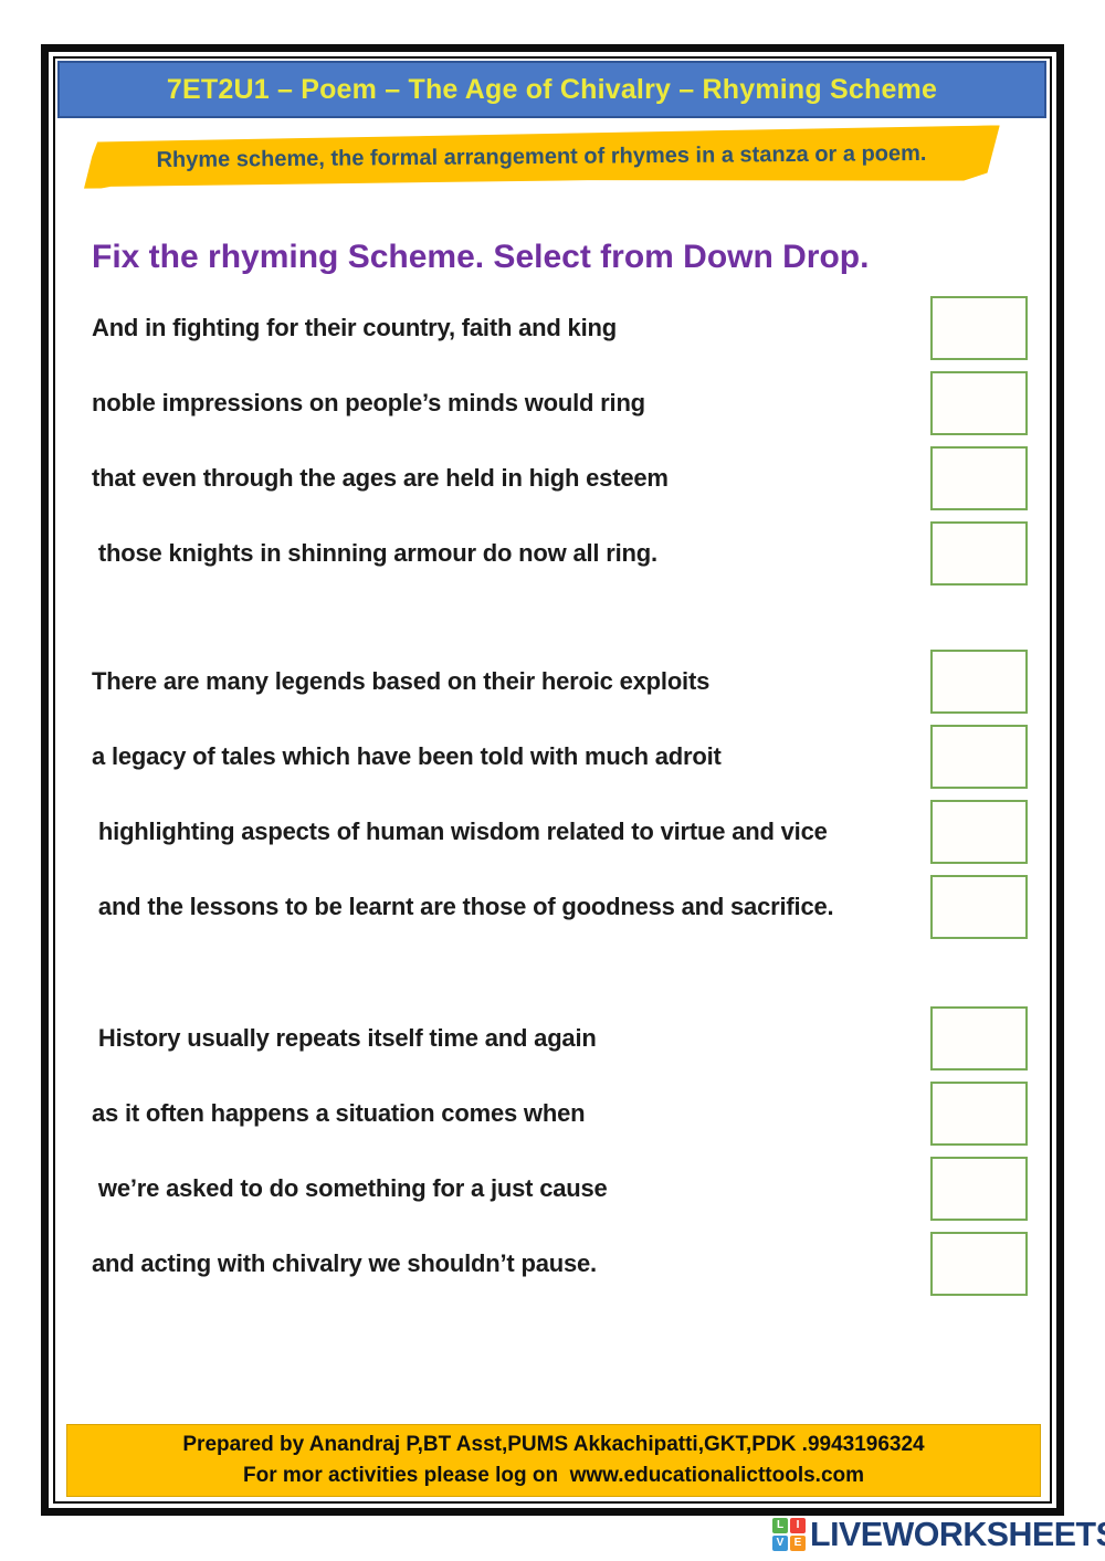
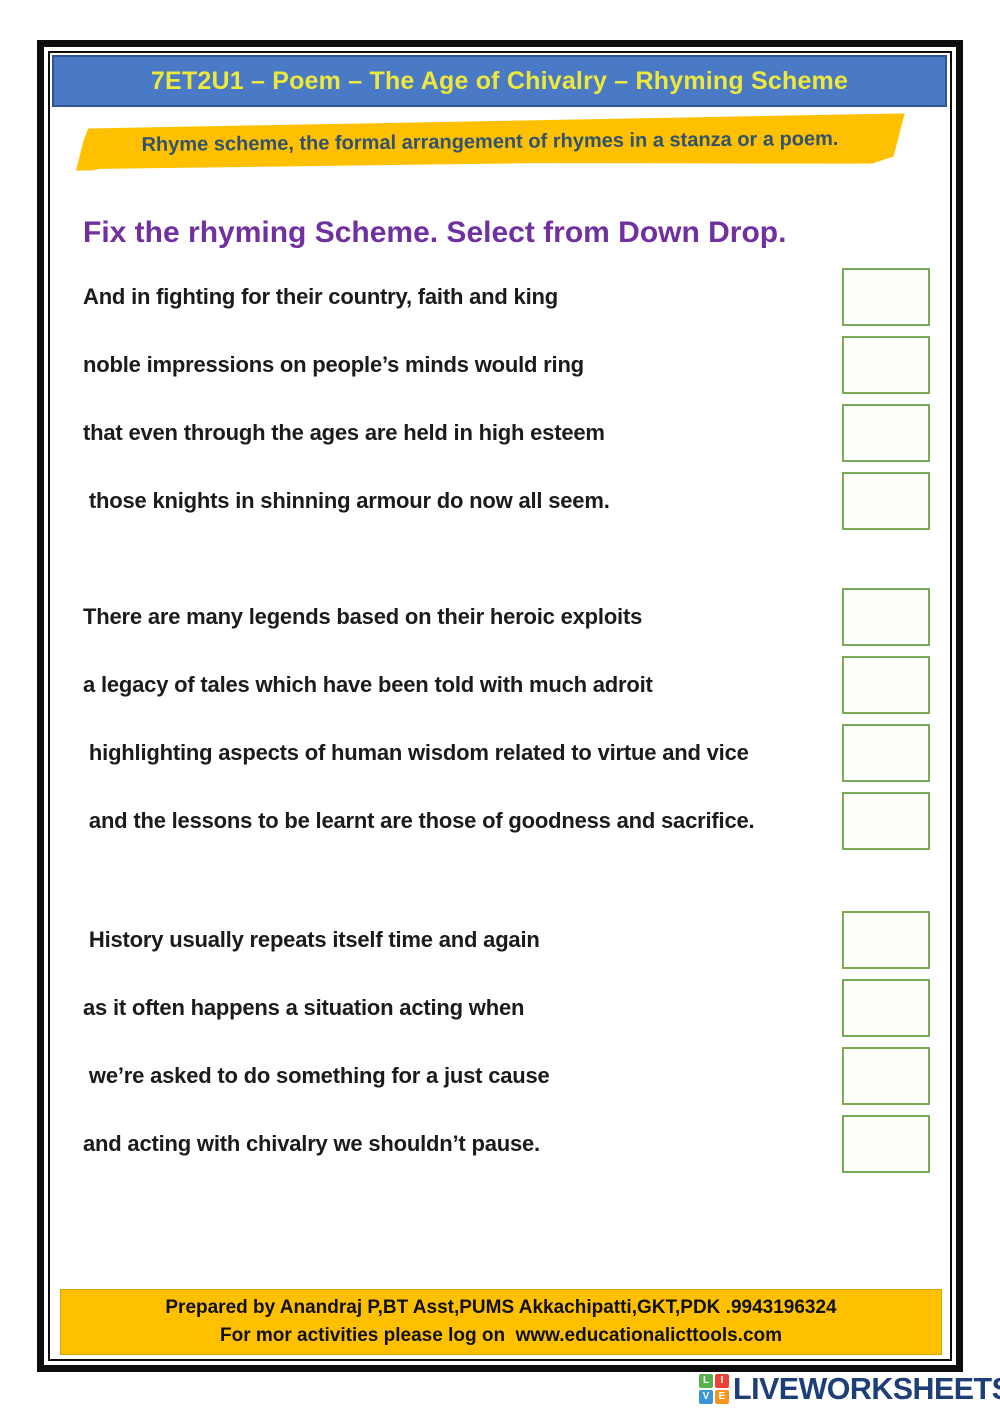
  7ET2U1 – Poem – The Age of Chivalry – Rhyming Scheme
  Rhyme scheme, the formal arrangement of rhymes in a stanza or a poem.
  Fix the rhyming Scheme. Select from Down Drop.
  And in fighting for their country, faith and king
  noble impressions on people’s minds would ring
  that even through the ages are held in high esteem
- those knights in shinning armour do now all ring.
+ those knights in shinning armour do now all seem.
  There are many legends based on their heroic exploits
  a legacy of tales which have been told with much adroit
  highlighting aspects of human wisdom related to virtue and vice
  and the lessons to be learnt are those of goodness and sacrifice.
  History usually repeats itself time and again
- as it often happens a situation comes when
+ as it often happens a situation acting when
  we’re asked to do something for a just cause
  and acting with chivalry we shouldn’t pause.
  Prepared by Anandraj P,BT Asst,PUMS Akkachipatti,GKT,PDK .9943196324
  For mor activities please log on www.educationalicttools.com
  L
  I
  V
  E
  LIVEWORKSHEET
